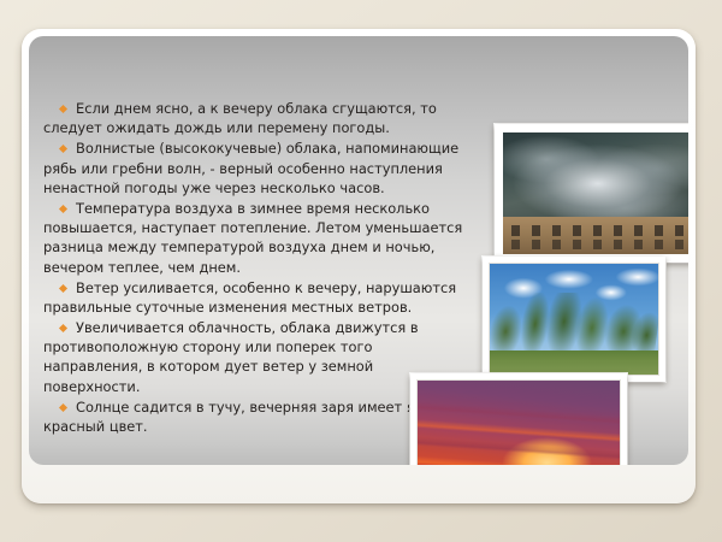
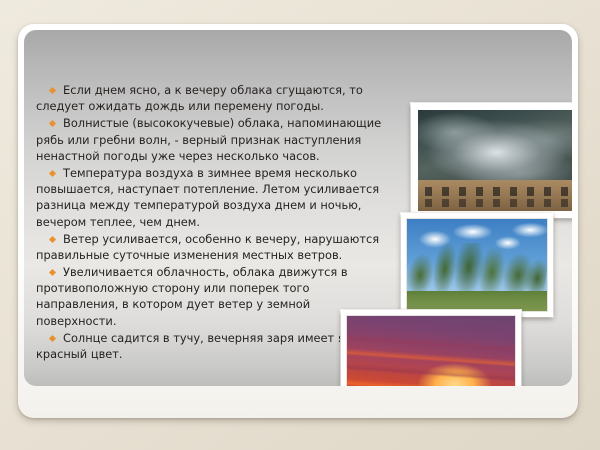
  Если днем ясно, а к вечеру облака сгущаются, то следует ожидать дождь или перемену погоды.
- Волнистые (высококучевые) облака, напоминающие рябь или гребни волн, - верный особенно наступления ненастной погоды уже через несколько часов.
+ Волнистые (высококучевые) облака, напоминающие рябь или гребни волн, - верный признак наступления ненастной погоды уже через несколько часов.
- Температура воздуха в зимнее время несколько повышается, наступает потепление. Летом уменьшается разница между температурой воздуха днем и ночью, вечером теплее, чем днем.
+ Температура воздуха в зимнее время несколько повышается, наступает потепление. Летом усиливается разница между температурой воздуха днем и ночью, вечером теплее, чем днем.
  Ветер усиливается, особенно к вечеру, нарушаются правильные суточные изменения местных ветров.
  Увеличивается облачность, облака движутся в противоположную сторону или поперек того направления, в котором дует ветер у земной поверхности.
  Солнце садится в тучу, вечерняя заря имееткрасный цвет.
